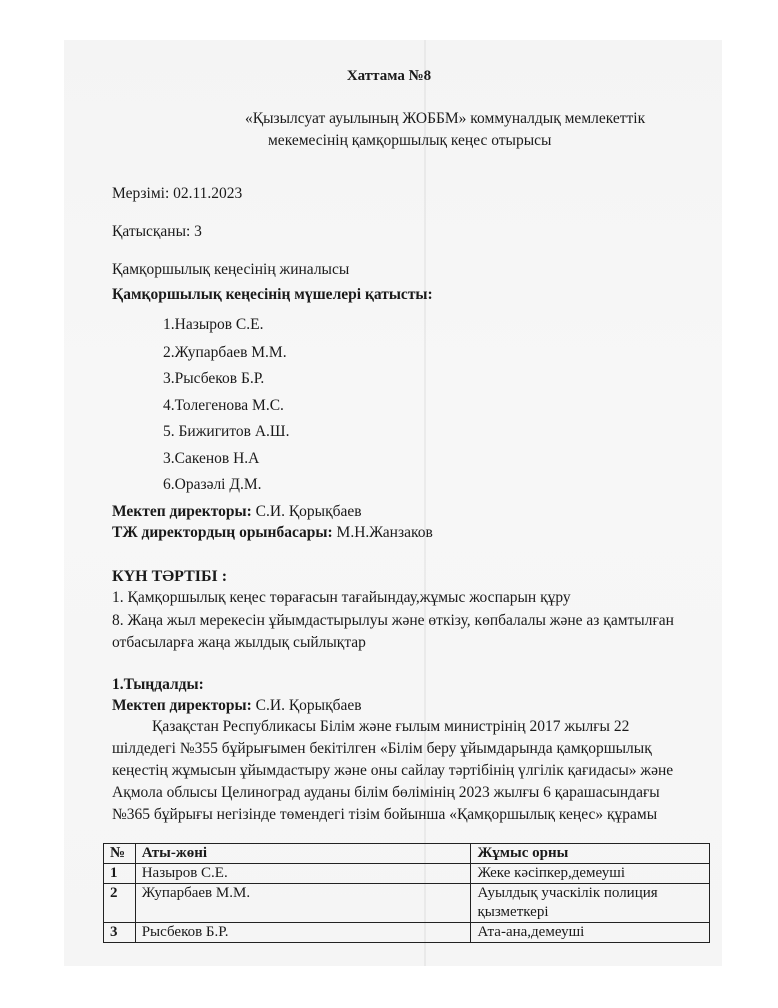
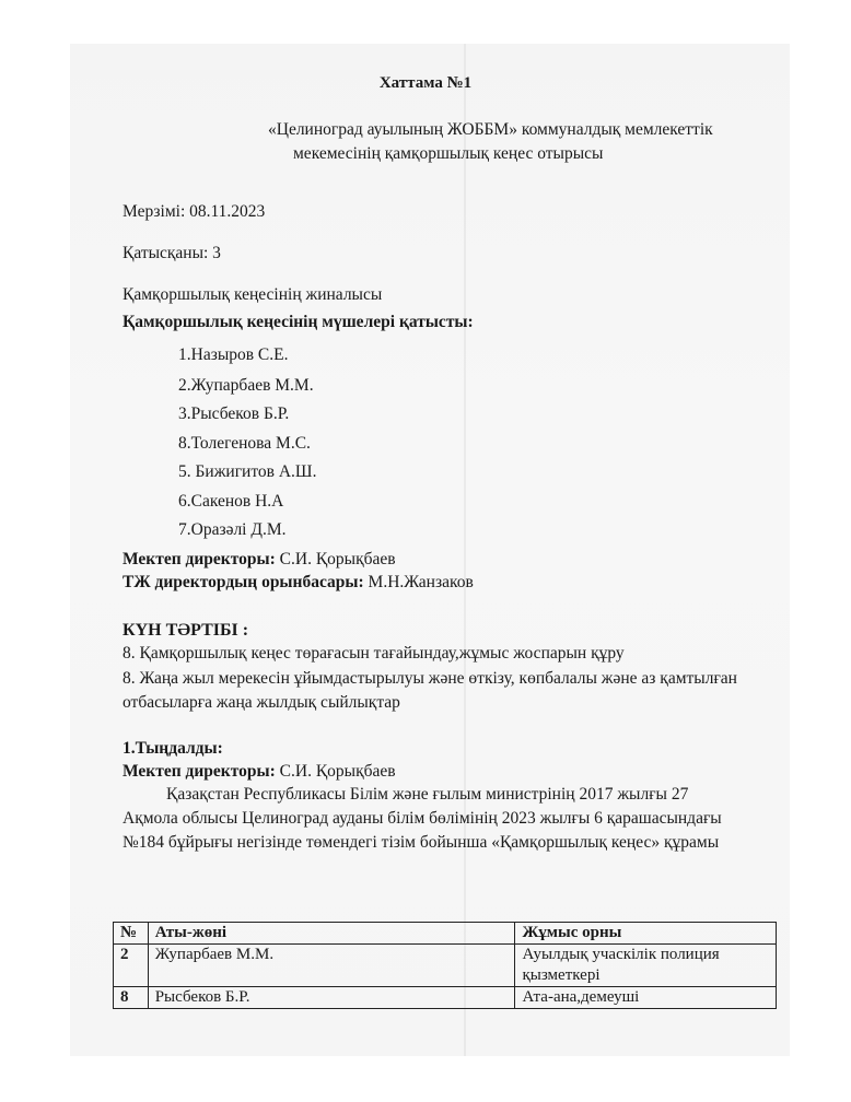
- Хаттама №8
+ Хаттама №1
- «Қызылсуат ауылының ЖОББМ» коммуналдық мемлекеттік
+ «Целиноград ауылының ЖОББМ» коммуналдық мемлекеттік
  мекемесінің қамқоршылық кеңес отырысы
- Мерзімі: 02.11.2023
+ Мерзімі: 08.11.2023
  Қатысқаны: 3
  Қамқоршылық кеңесінің жиналысы
  Қамқоршылық кеңесінің мүшелері қатысты:
  1.Назыров С.Е.
  2.Жупарбаев М.М.
  3.Рысбеков Б.Р.
- 4.Толегенова М.С.
+ 8.Толегенова М.С.
  5. Бижигитов А.Ш.
- 3.Сакенов Н.А
+ 6.Сакенов Н.А
- 6.Оразәлі Д.М.
+ 7.Оразәлі Д.М.
  Мектеп директоры: С.И. Қорықбаев
  ТЖ директордың орынбасары: М.Н.Жанзаков
  КҮН ТӘРТІБІ :
- 1. Қамқоршылық кеңес төрағасын тағайындау,жұмыс жоспарын құру
+ 8. Қамқоршылық кеңес төрағасын тағайындау,жұмыс жоспарын құру
  8. Жаңа жыл мерекесін ұйымдастырылуы және өткізу, көпбалалы және аз қамтылған
  отбасыларға жаңа жылдық сыйлықтар
  1.Тыңдалды:
  Мектеп директоры: С.И. Қорықбаев
- Қазақстан Республикасы Білім және ғылым министрінің 2017 жылғы 22
+ Қазақстан Республикасы Білім және ғылым министрінің 2017 жылғы 27
- шілдедегі №355 бұйрығымен бекітілген «Білім беру ұйымдарында қамқоршылық
- кеңестің жұмысын ұйымдастыру және оны сайлау тәртібінің үлгілік қағидасы» және
  Ақмола облысы Целиноград ауданы білім бөлімінің 2023 жылғы 6 қарашасындағы
- №365 бұйрығы негізінде төмендегі тізім бойынша «Қамқоршылық кеңес» құрамы
+ №184 бұйрығы негізінде төмендегі тізім бойынша «Қамқоршылық кеңес» құрамы
  №	Аты-жөні	Жұмыс орны
- 1	Назыров С.Е.	Жеке кәсіпкер,демеуші
  2	Жупарбаев М.М.	Ауылдық учаскілік полиция қызметкері
- 3	Рысбеков Б.Р.	Ата-ана,демеуші
+ 8	Рысбеков Б.Р.	Ата-ана,демеуші
